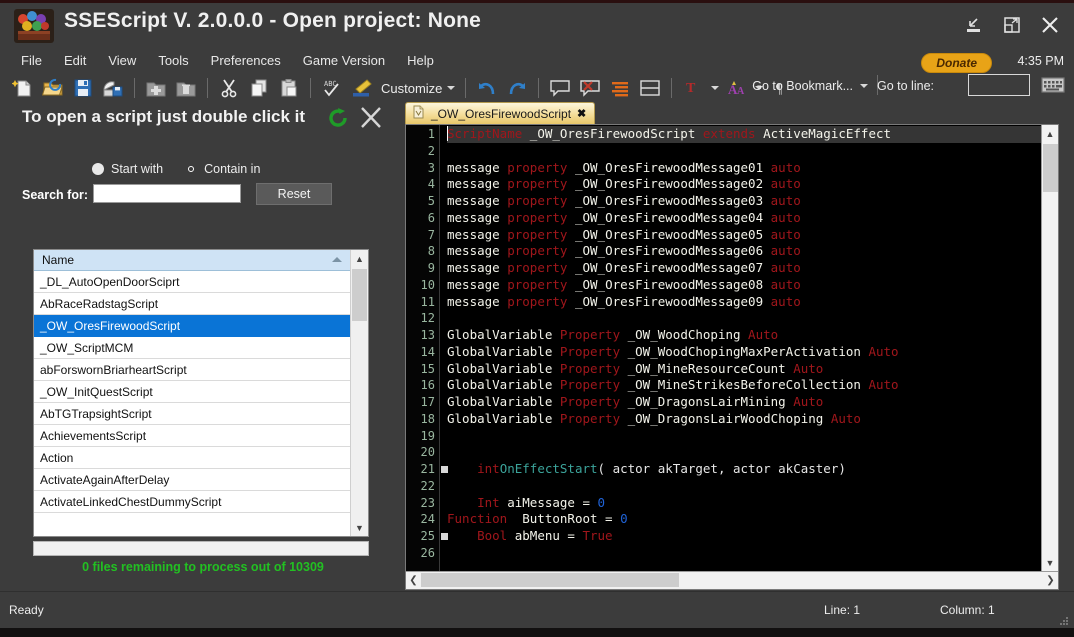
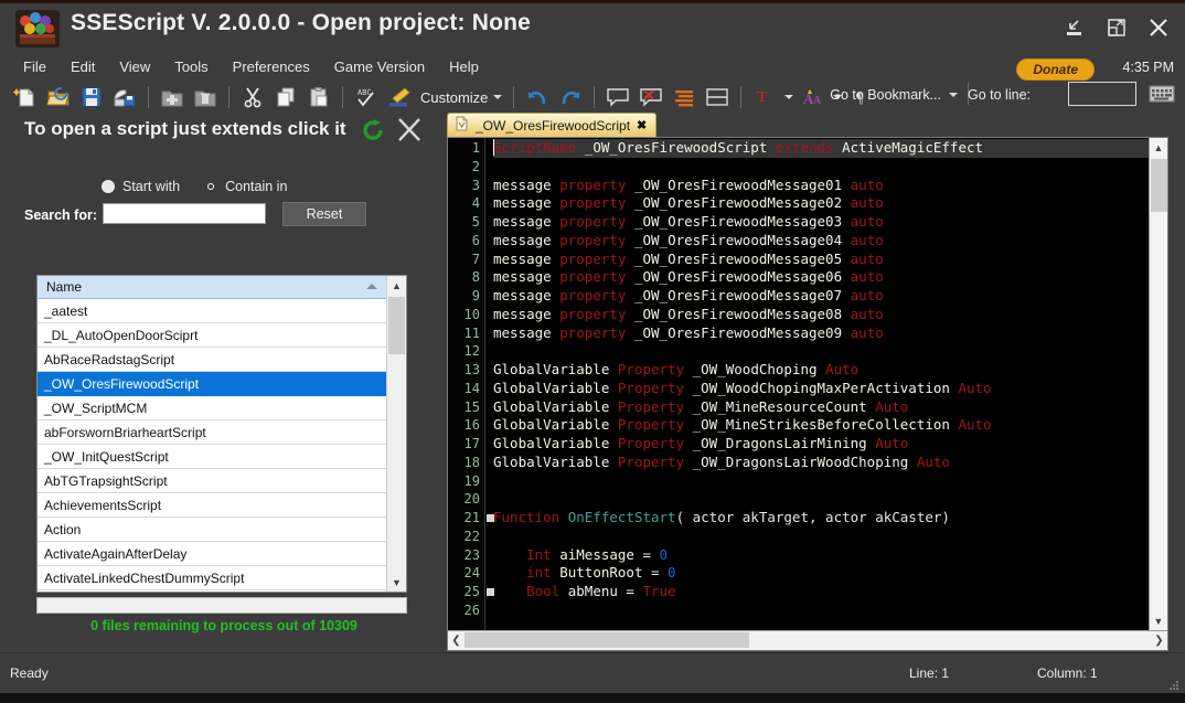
  SSEScript V. 2.0.0.0 - Open project: None
  File
  Edit
  View
  Tools
  Preferences
  Game Version
  Help
  ABC
  Customize
  T
  A
  A
  ¶
  Donate
  4:35 PM
  Go to Bookmark...
  Go to line:
- To open a script just double click it
+ To open a script just extends click it
  Start with
  Contain in
  Search for:
  Reset
  Name
+ _aatest
  _DL_AutoOpenDoorSciprt
  AbRaceRadstagScript
  _OW_OresFirewoodScript
  _OW_ScriptMCM
  abForswornBriarheartScript
  _OW_InitQuestScript
  AbTGTrapsightScript
  AchievementsScript
  Action
  ActivateAgainAfterDelay
  ActivateLinkedChestDummyScript
  ▲
  ▼
  0 files remaining to process out of 10309
  _OW_OresFirewoodScript
  ✖
  1
  2
  3
  4
  5
  6
  7
  8
  9
  10
  11
  12
  13
  14
  15
  16
  17
  18
  19
  20
  21
  22
  23
  24
  25
  26
  ScriptName _OW_OresFirewoodScript extends ActiveMagicEffect
  message property _OW_OresFirewoodMessage01 auto
  message property _OW_OresFirewoodMessage02 auto
  message property _OW_OresFirewoodMessage03 auto
  message property _OW_OresFirewoodMessage04 auto
  message property _OW_OresFirewoodMessage05 auto
  message property _OW_OresFirewoodMessage06 auto
  message property _OW_OresFirewoodMessage07 auto
  message property _OW_OresFirewoodMessage08 auto
  message property _OW_OresFirewoodMessage09 auto
  GlobalVariable Property _OW_WoodChoping Auto
  GlobalVariable Property _OW_WoodChopingMaxPerActivation Auto
  GlobalVariable Property _OW_MineResourceCount Auto
  GlobalVariable Property _OW_MineStrikesBeforeCollection Auto
  GlobalVariable Property _OW_DragonsLairMining Auto
  GlobalVariable Property _OW_DragonsLairWoodChoping Auto
- intOnEffectStart( actor akTarget, actor akCaster)
+ Function OnEffectStart( actor akTarget, actor akCaster)
  Int aiMessage = 0
- Function ButtonRoot = 0
+ int ButtonRoot = 0
  Bool abMenu = True
  ▲
  ▼
  ❮
  ❯
  Ready
  Line: 1
  Column: 1
